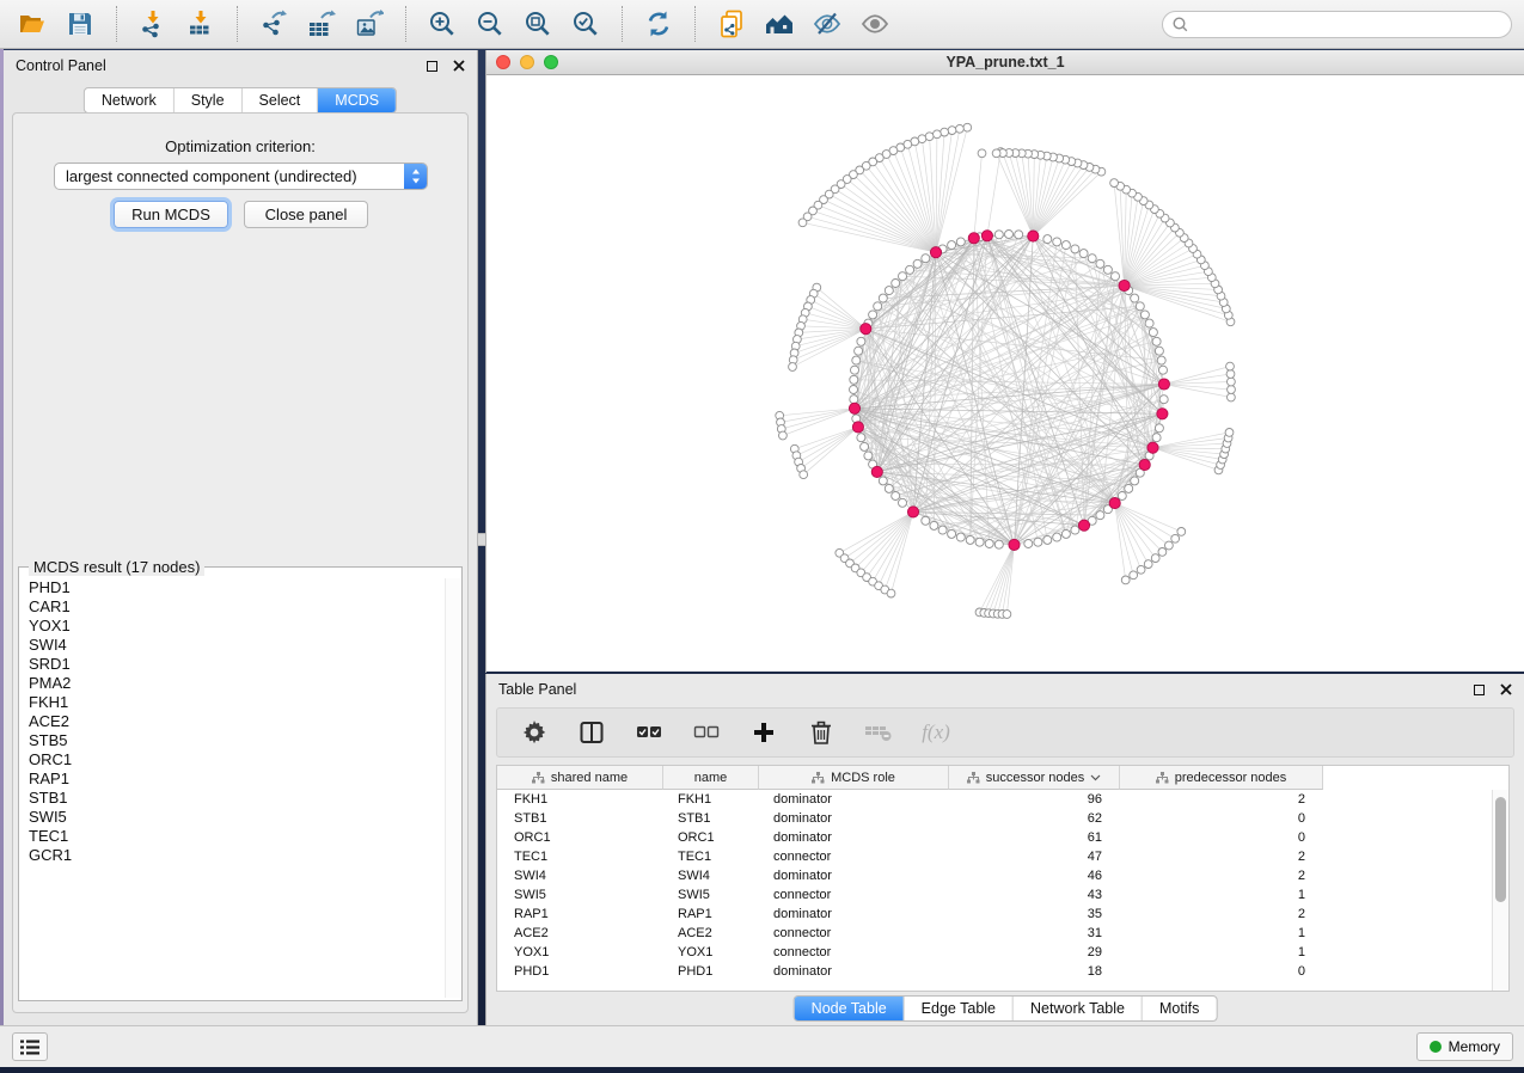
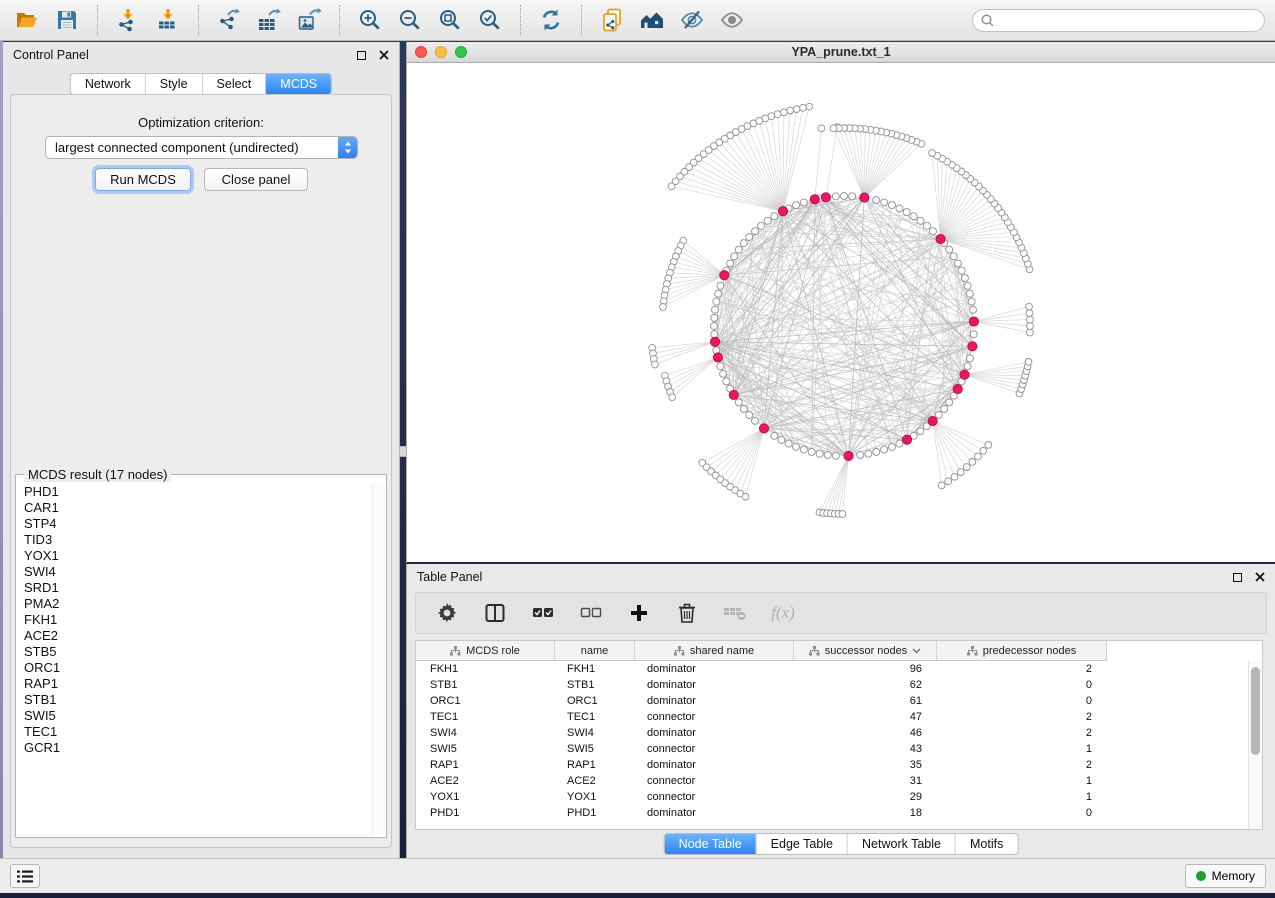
  Control Panel
  Network
  Style
  Select
  MCDS
  Optimization criterion:
  largest connected component (undirected)
  Run MCDS
  Close panel
  MCDS result (17 nodes)
  PHD1
  CAR1
+ STP4
+ TID3
  YOX1
  SWI4
  SRD1
  PMA2
  FKH1
  ACE2
  STB5
  ORC1
  RAP1
  STB1
  SWI5
  TEC1
  GCR1
  YPA_prune.txt_1
  Table Panel
  f(x)
- shared name
+ MCDS role
  name
- MCDS role
+ shared name
  successor nodes
  predecessor nodes
  FKH1
  FKH1
  dominator
  96
  2
  STB1
  STB1
  dominator
  62
  0
  ORC1
  ORC1
  dominator
  61
  0
  TEC1
  TEC1
  connector
  47
  2
  SWI4
  SWI4
  dominator
  46
  2
  SWI5
  SWI5
  connector
  43
  1
  RAP1
  RAP1
  dominator
  35
  2
  ACE2
  ACE2
  connector
  31
  1
  YOX1
  YOX1
  connector
  29
  1
  PHD1
  PHD1
  dominator
  18
  0
  Node Table
  Edge Table
  Network Table
  Motifs
  Memory
